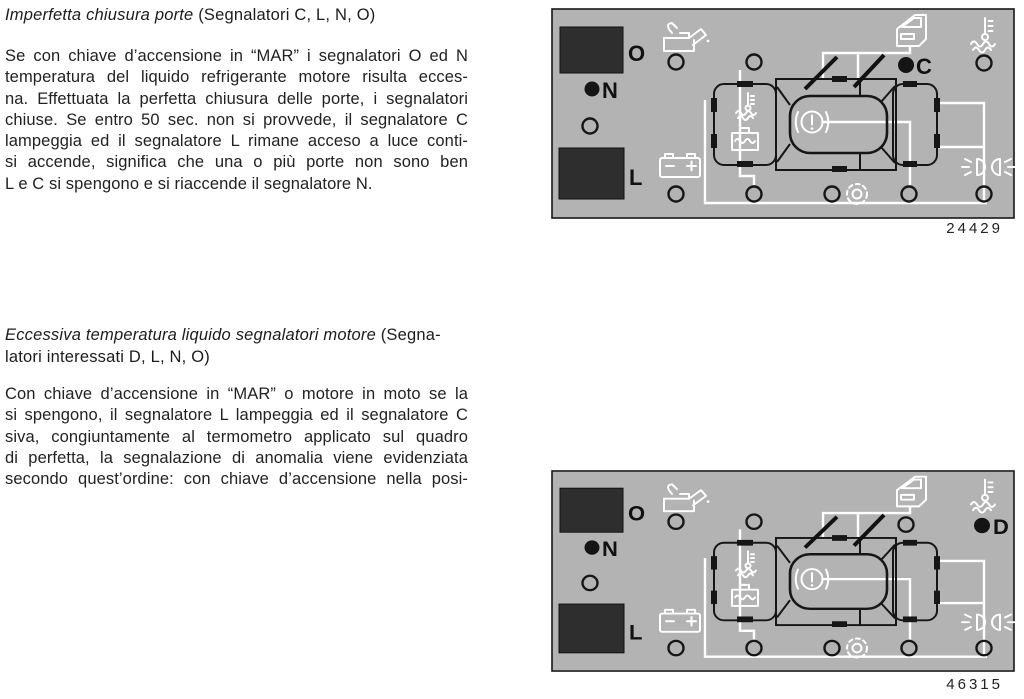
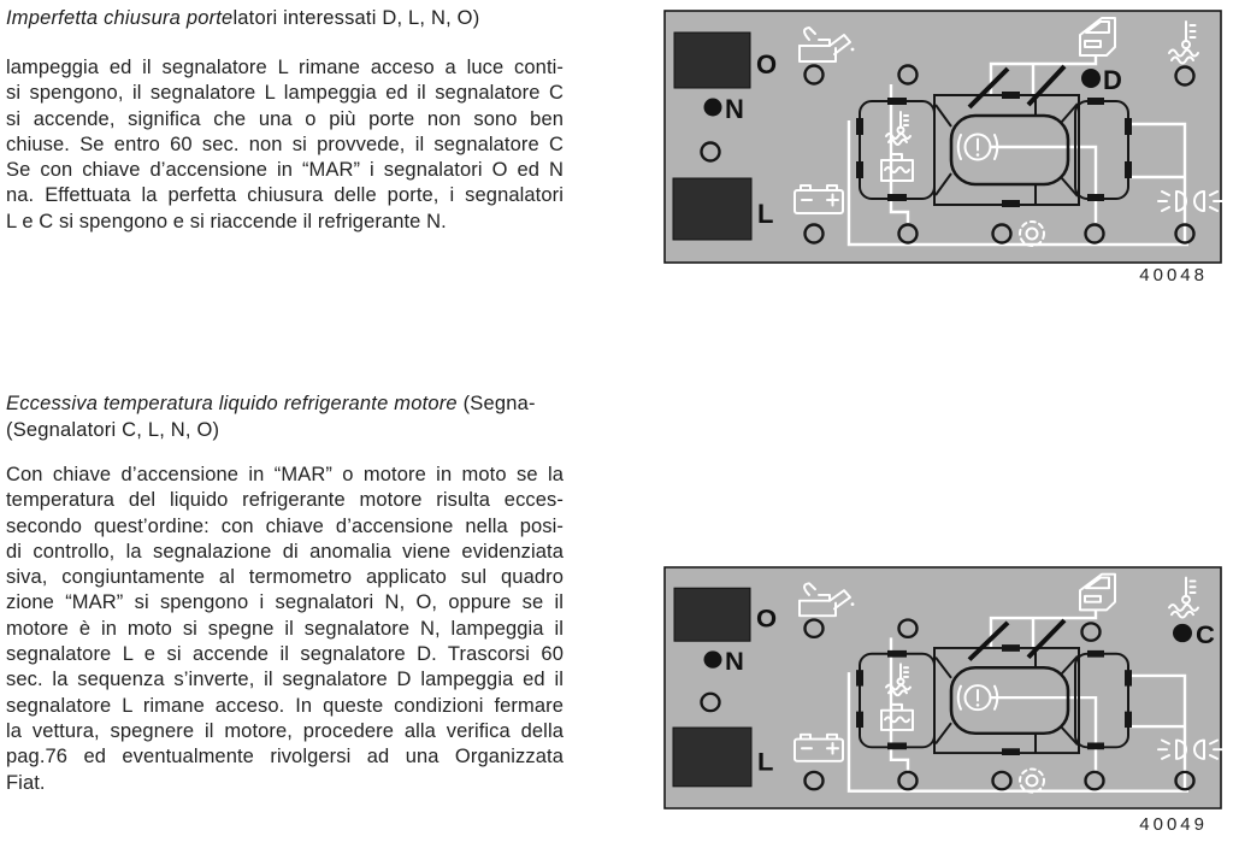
- Imperfetta chiusura porte (Segnalatori C, L, N, O)
+ Imperfetta chiusura portelatori interessati D, L, N, O)
- Se con chiave d’accensione in “MAR” i segnalatori O ed N
+ lampeggia ed il segnalatore L rimane acceso a luce conti-
- temperatura del liquido refrigerante motore risulta ecces-
+ si spengono, il segnalatore L lampeggia ed il segnalatore C
- na. Effettuata la perfetta chiusura delle porte, i segnalatori
+ si accende, significa che una o più porte non sono ben
- chiuse. Se entro 50 sec. non si provvede, il segnalatore C
+ chiuse. Se entro 60 sec. non si provvede, il segnalatore C
- lampeggia ed il segnalatore L rimane acceso a luce conti-
+ Se con chiave d’accensione in “MAR” i segnalatori O ed N
- si accende, significa che una o più porte non sono ben
+ na. Effettuata la perfetta chiusura delle porte, i segnalatori
- L e C si spengono e si riaccende il segnalatore N.
+ L e C si spengono e si riaccende il refrigerante N.
- Eccessiva temperatura liquido segnalatori motore (Segna-
+ Eccessiva temperatura liquido refrigerante motore (Segna-
- latori interessati D, L, N, O)
+ (Segnalatori C, L, N, O)
  Con chiave d’accensione in “MAR” o motore in moto se la
- si spengono, il segnalatore L lampeggia ed il segnalatore C
+ temperatura del liquido refrigerante motore risulta ecces-
- siva, congiuntamente al termometro applicato sul quadro
+ secondo quest’ordine: con chiave d’accensione nella posi-
- di perfetta, la segnalazione di anomalia viene evidenziata
+ di controllo, la segnalazione di anomalia viene evidenziata
- secondo quest’ordine: con chiave d’accensione nella posi-
+ siva, congiuntamente al termometro applicato sul quadro
+ zione “MAR” si spengono i segnalatori N, O, oppure se il
+ motore è in moto si spegne il segnalatore N, lampeggia il
+ segnalatore L e si accende il segnalatore D. Trascorsi 60
+ sec. la sequenza s’inverte, il segnalatore D lampeggia ed il
+ segnalatore L rimane acceso. In queste condizioni fermare
+ la vettura, spegnere il motore, procedere alla verifica della
+ pag.76 ed eventualmente rivolgersi ad una Organizzata
+ Fiat.
  O
  N
  L
- C
+ D
- 24429
+ 40048
  O
  N
  L
- D
+ C
- 46315
+ 40049
